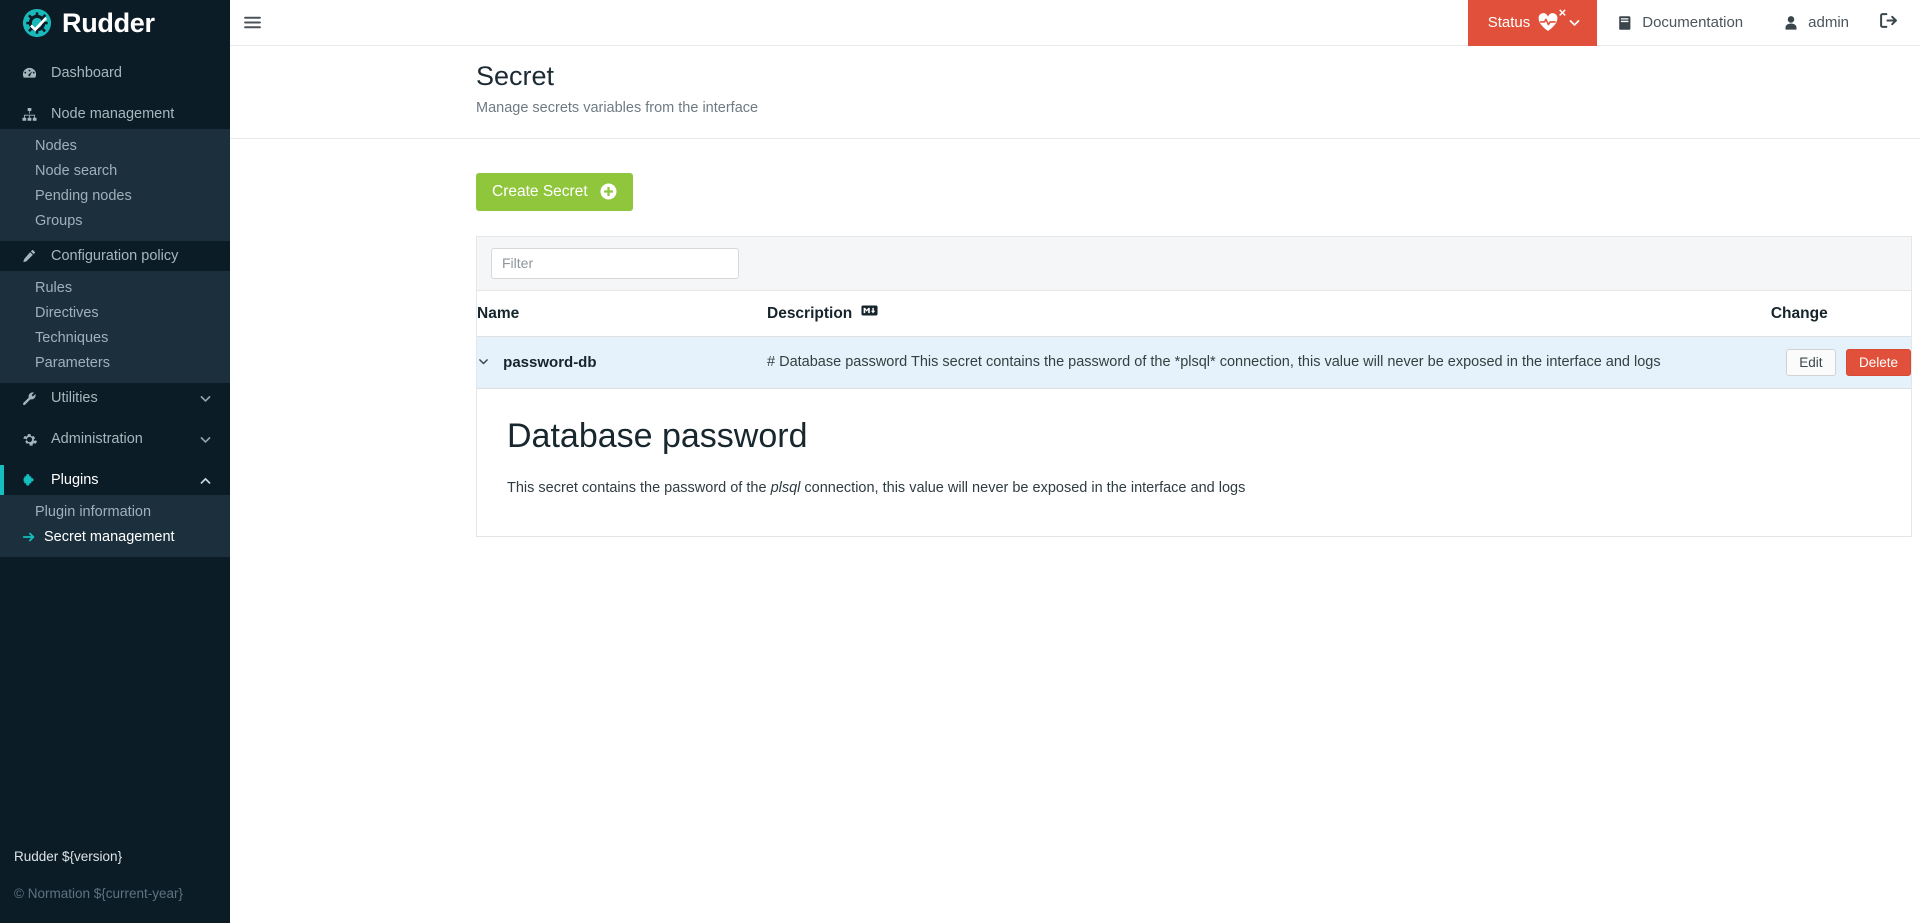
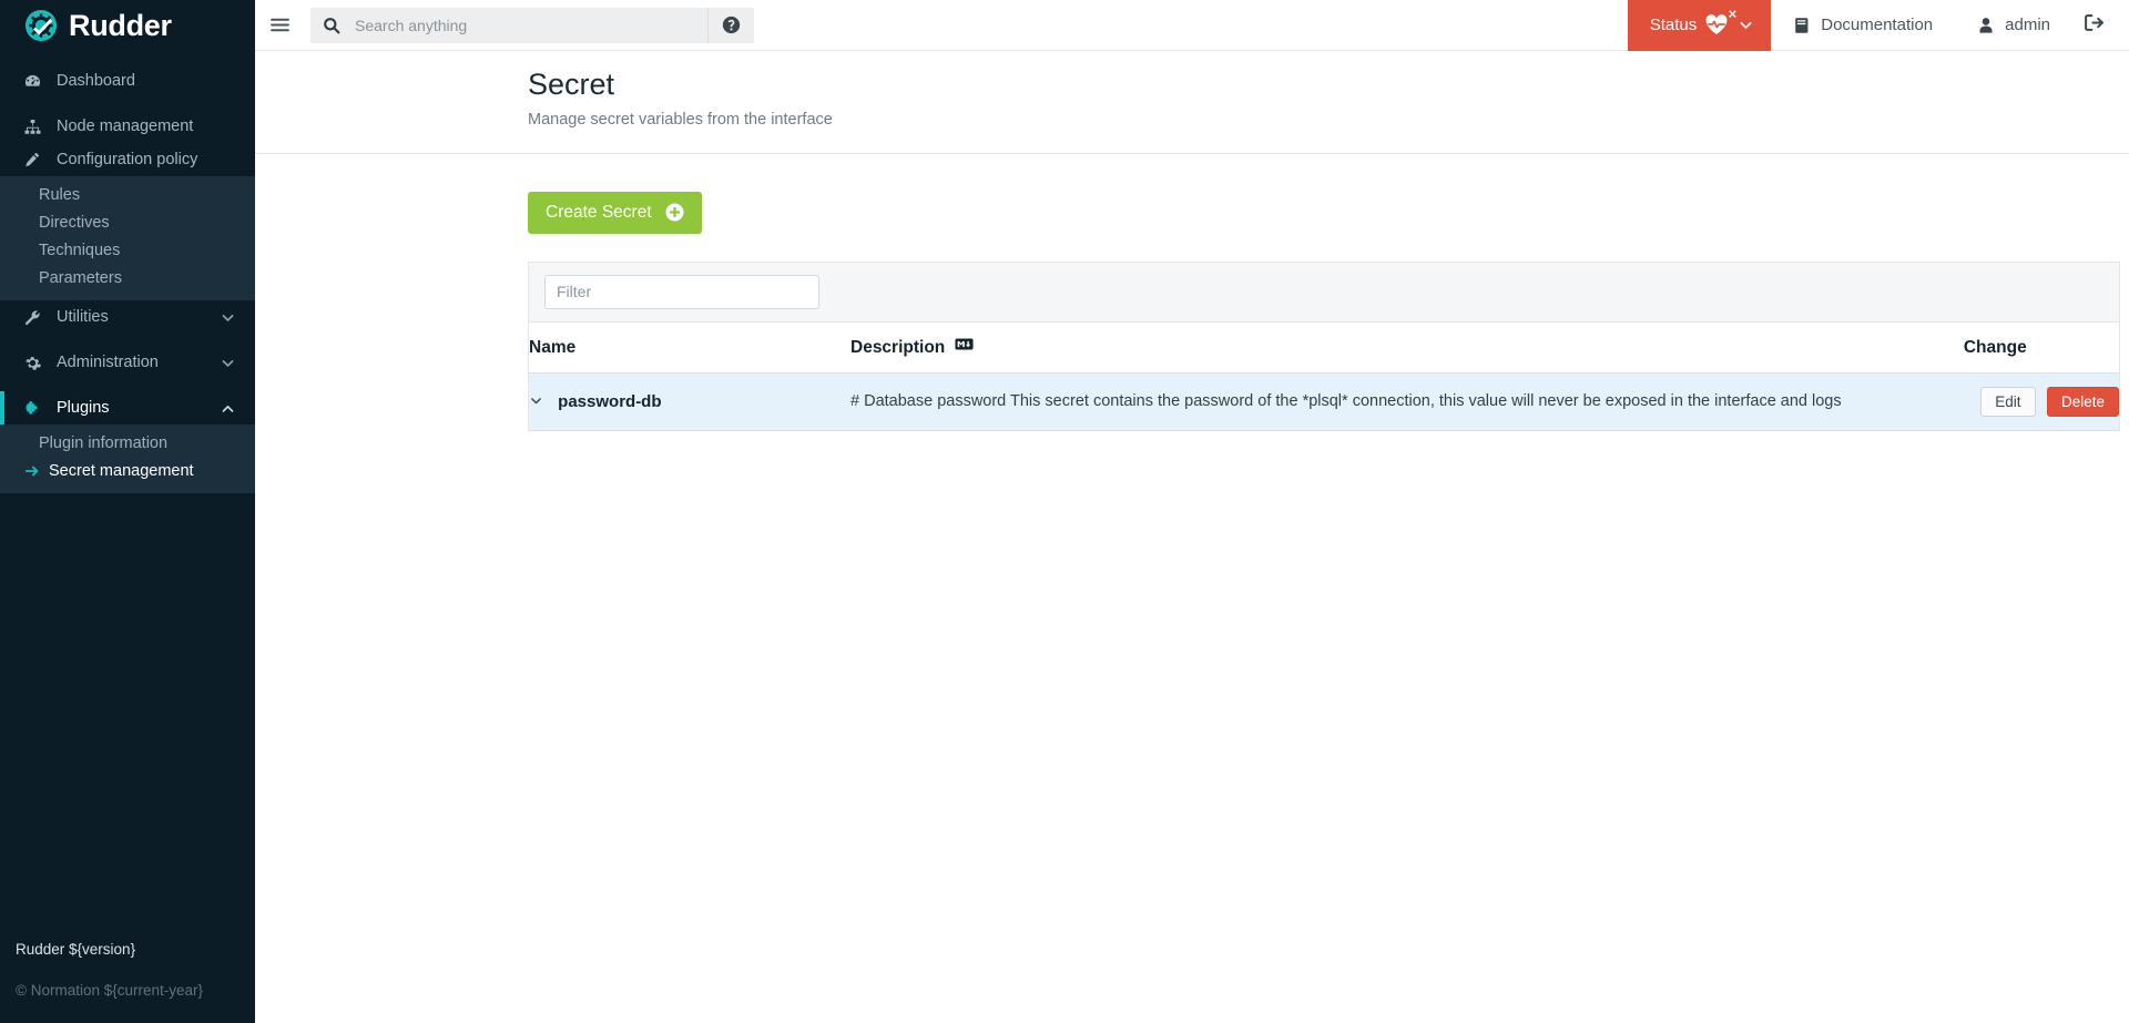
  Rudder
  Dashboard
  Node management
- Nodes
- Node search
- Pending nodes
- Groups
  Configuration policy
  Rules
  Directives
  Techniques
  Parameters
  Utilities
  Administration
  Plugins
  Plugin information
  Secret management
  Rudder ${version}
  © Normation ${current-year}
+ Search anything
  Status
  ×
  Documentation
  admin
  Secret
- Manage secrets variables from the interface
+ Manage secret variables from the interface
  Create Secret
  Filter
  Name	Description	Change
  password-db	# Database password This secret contains the password of the *plsql* connection, this value will never be exposed in the interface and logs	Edit Delete
- Database password This secret contains the password of the plsql connection, this value will never be exposed in the interface and logs
